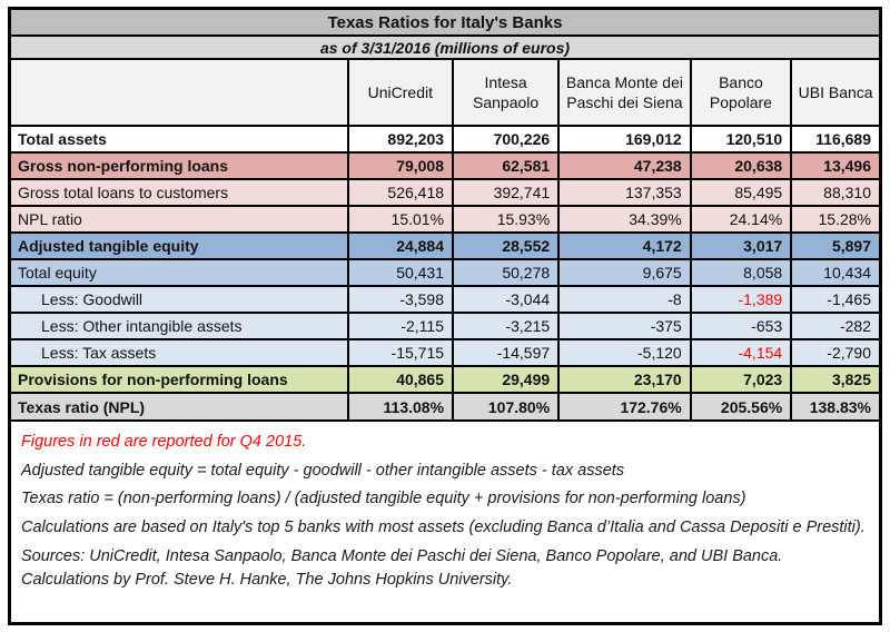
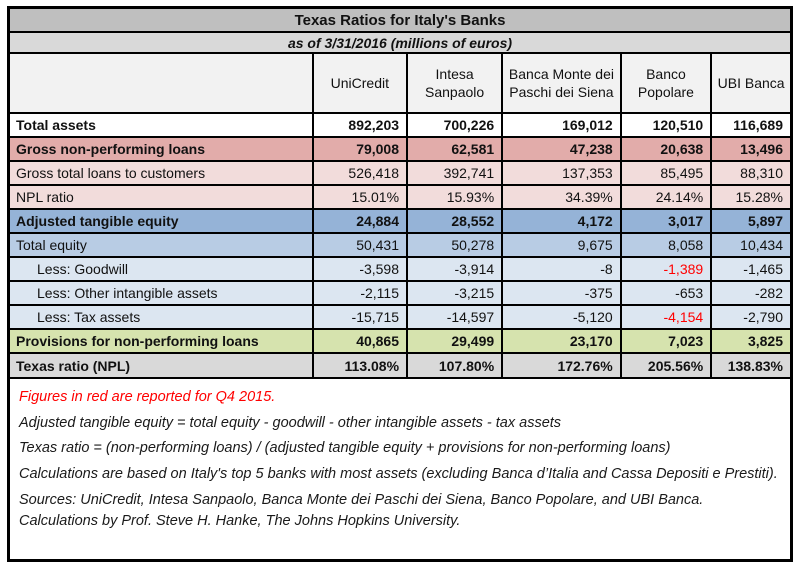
  Texas Ratios for Italy's Banks
  as of 3/31/2016 (millions of euros)
  	UniCredit	Intesa Sanpaolo	Banca Monte dei Paschi dei Siena	Banco Popolare	UBI Banca
  Total assets	892,203	700,226	169,012	120,510	116,689
  Gross non-performing loans	79,008	62,581	47,238	20,638	13,496
  Gross total loans to customers	526,418	392,741	137,353	85,495	88,310
  NPL ratio	15.01%	15.93%	34.39%	24.14%	15.28%
  Adjusted tangible equity	24,884	28,552	4,172	3,017	5,897
  Total equity	50,431	50,278	9,675	8,058	10,434
- Less: Goodwill	-3,598	-3,044	-8	-1,389	-1,465
+ Less: Goodwill	-3,598	-3,914	-8	-1,389	-1,465
  Less: Other intangible assets	-2,115	-3,215	-375	-653	-282
  Less: Tax assets	-15,715	-14,597	-5,120	-4,154	-2,790
  Provisions for non-performing loans	40,865	29,499	23,170	7,023	3,825
  Texas ratio (NPL)	113.08%	107.80%	172.76%	205.56%	138.83%
  Figures in red are reported for Q4 2015.
  Adjusted tangible equity = total equity - goodwill - other intangible assets - tax assets
  Texas ratio = (non-performing loans) / (adjusted tangible equity + provisions for non-performing loans)
  Calculations are based on Italy's top 5 banks with most assets (excluding Banca d’Italia and Cassa Depositi e Prestiti).
  Sources: UniCredit, Intesa Sanpaolo, Banca Monte dei Paschi dei Siena, Banco Popolare, and UBI Banca.
  Calculations by Prof. Steve H. Hanke, The Johns Hopkins University.
